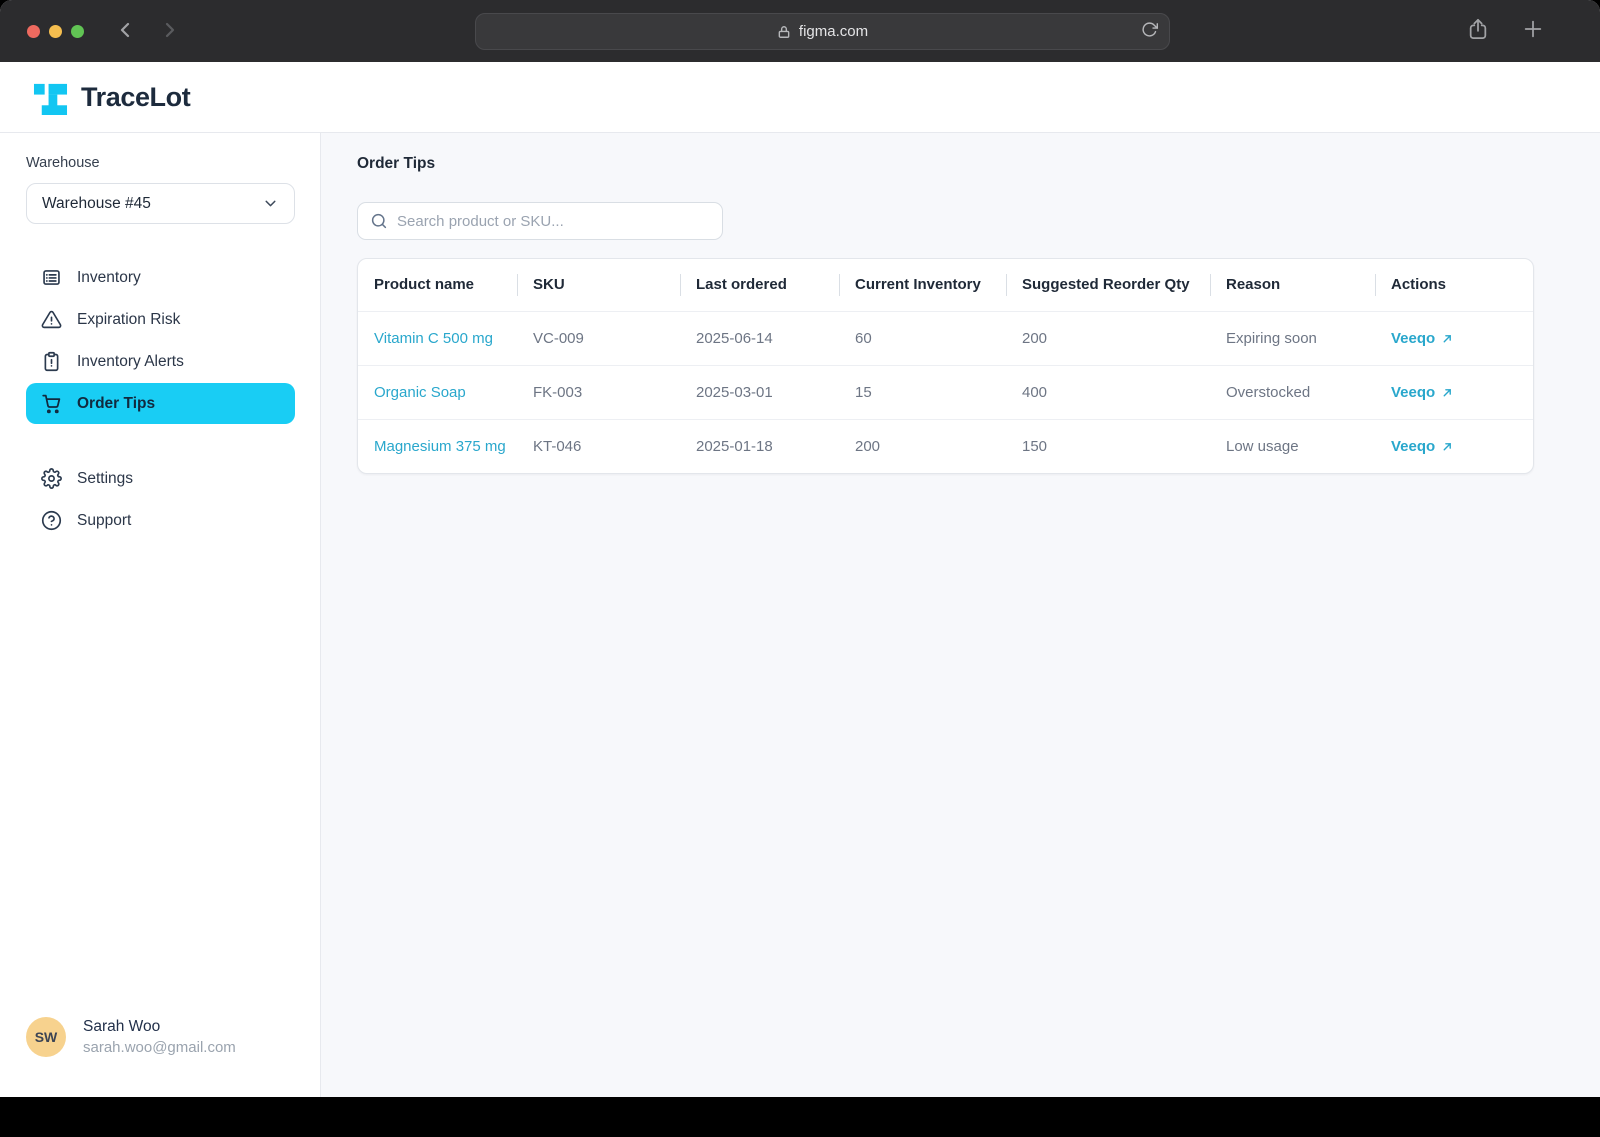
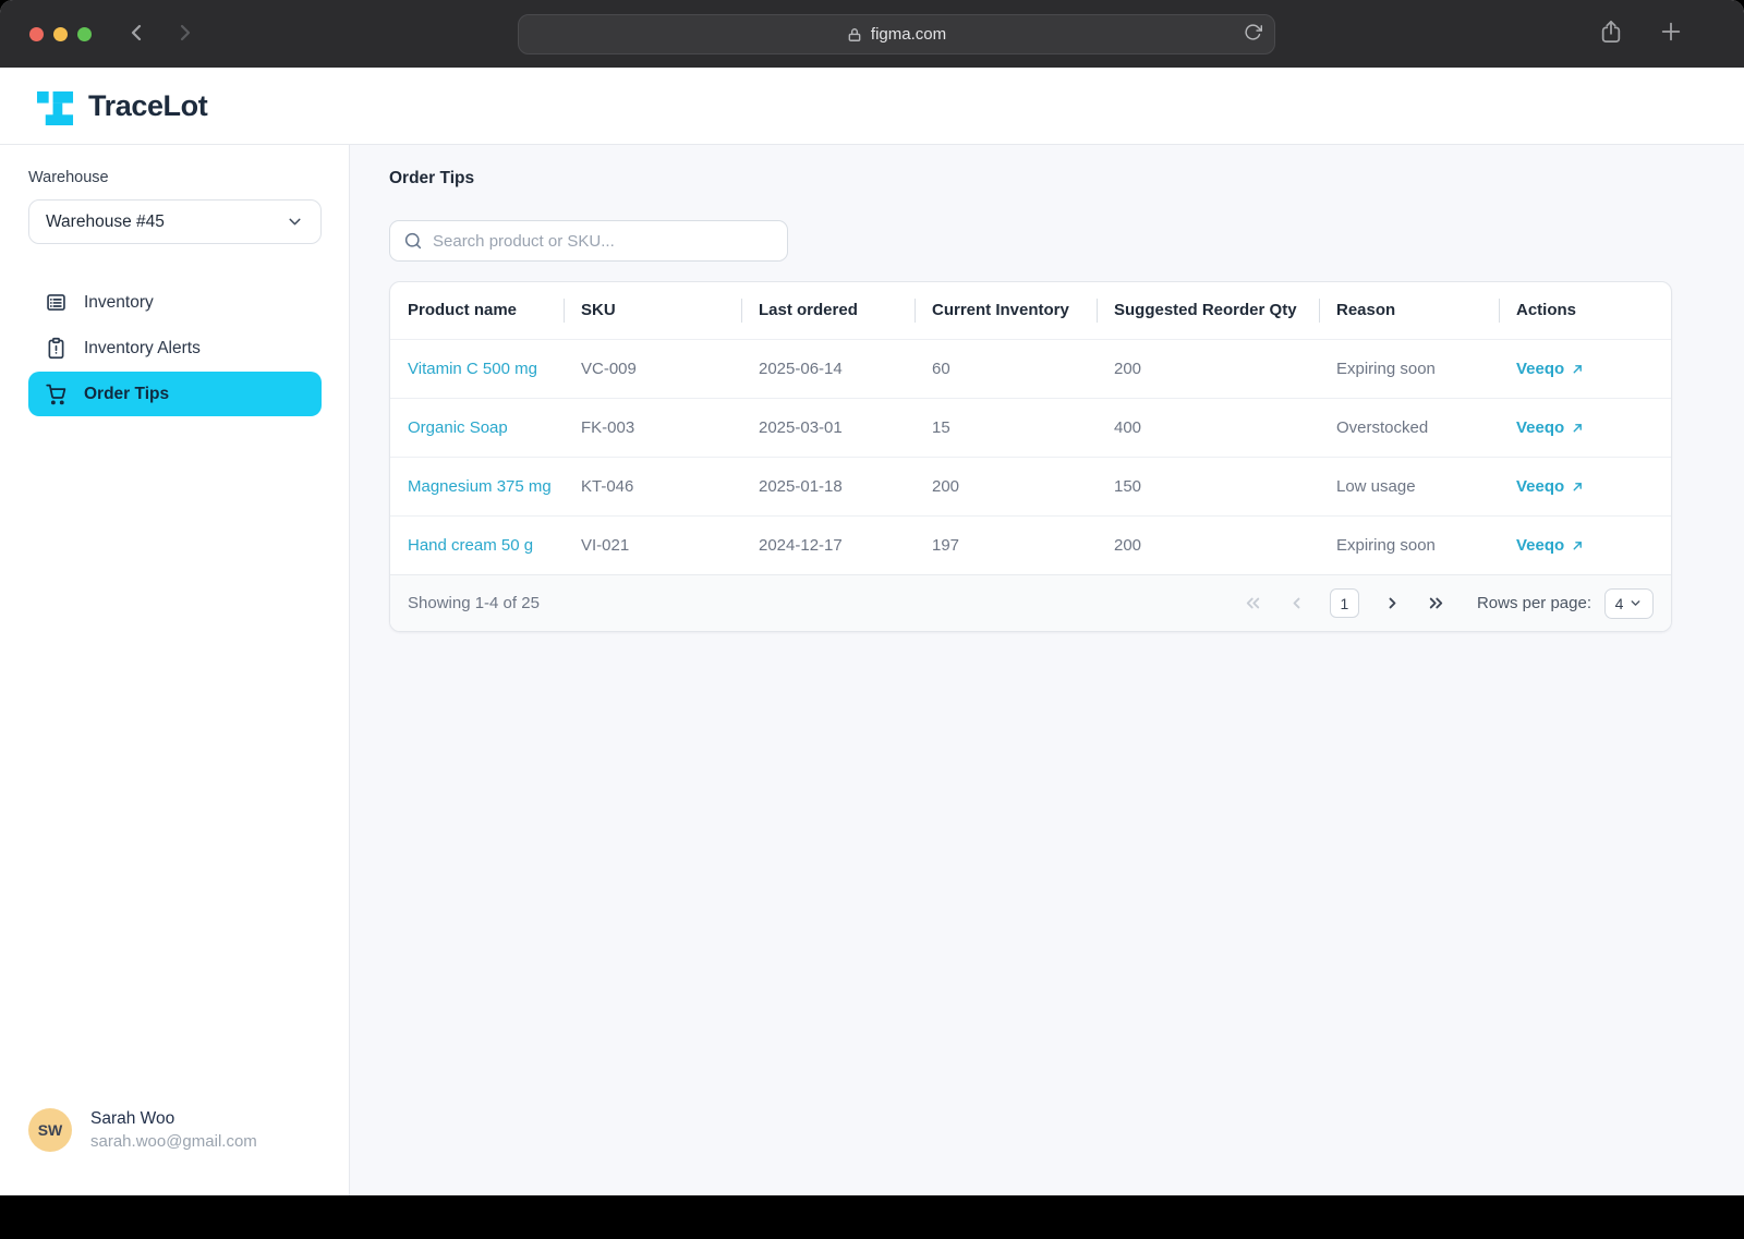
  figma.com
  TraceLot
  Warehouse
  Warehouse #45
  Inventory
- Expiration Risk
  Inventory Alerts
  Order Tips
- Settings
- Support
  SW
  Sarah Woo
  sarah.woo@gmail.com
  Order Tips
  Search product or SKU...
  Product name	SKU	Last ordered	Current Inventory	Suggested Reorder Qty	Reason	Actions
  Vitamin C 500 mg	VC-009	2025-06-14	60	200	Expiring soon	Veeqo
  Organic Soap	FK-003	2025-03-01	15	400	Overstocked	Veeqo
  Magnesium 375 mg	KT-046	2025-01-18	200	150	Low usage	Veeqo
+ Hand cream 50 g	VI-021	2024-12-17	197	200	Expiring soon	Veeqo
+ Showing 1-4 of 25
+ 1
+ Rows per page:
+ 4
